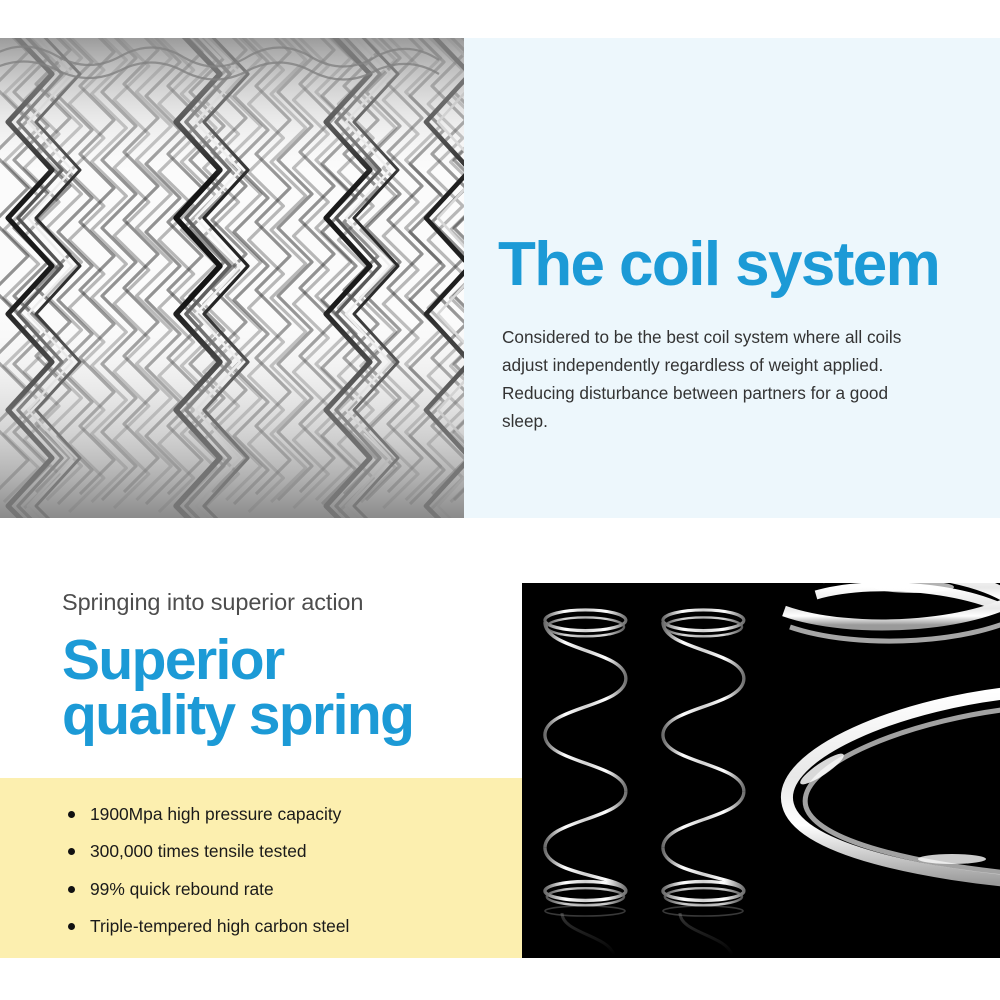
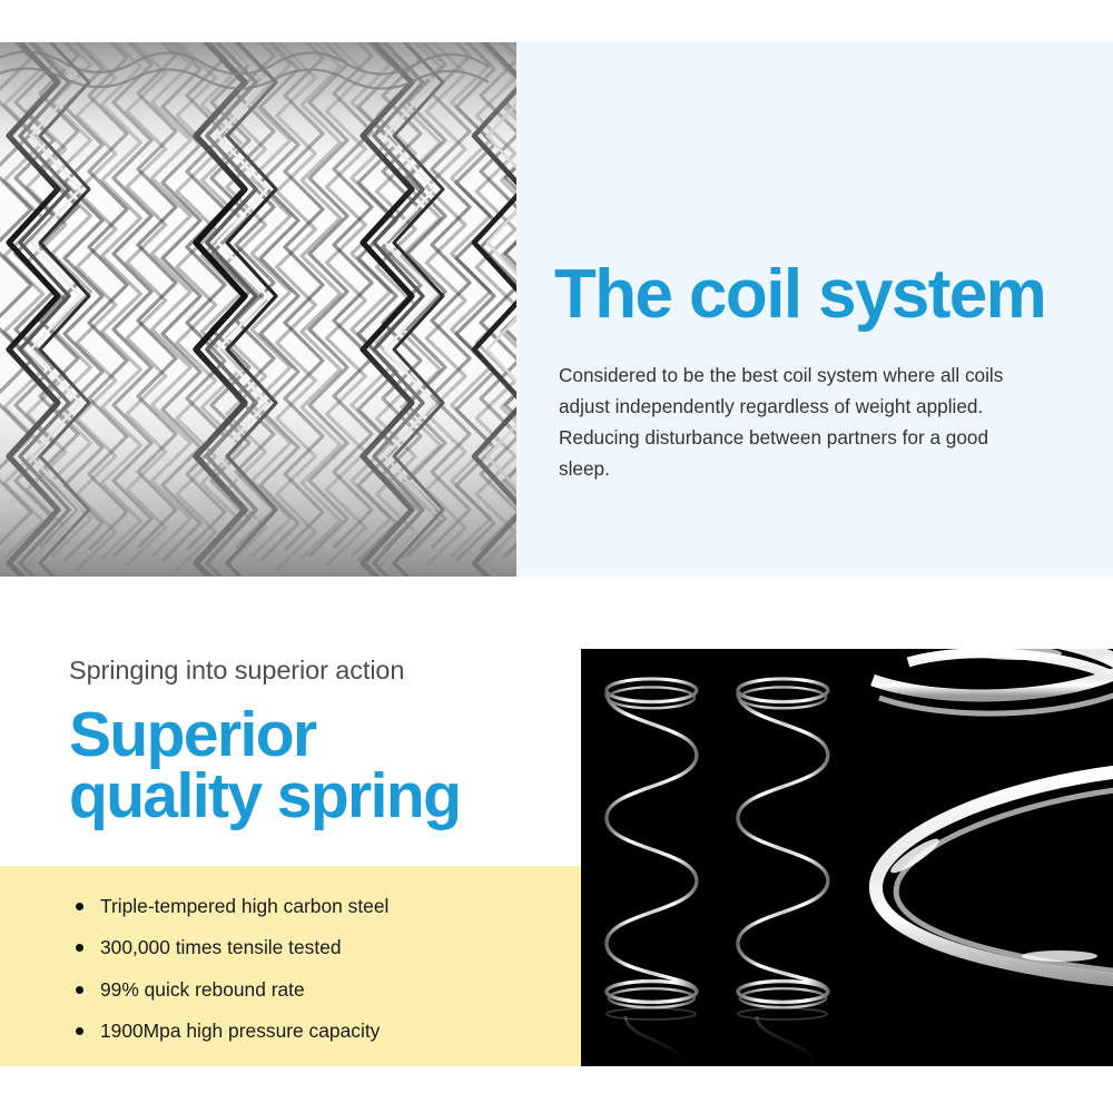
  The coil system
  Considered to be the best coil system where all coils adjust independently regardless of weight applied. Reducing disturbance between partners for a good sleep.
  Springing into superior action
  Superior
  quality spring
- 1900Mpa high pressure capacity
+ Triple-tempered high carbon steel
  300,000 times tensile tested
  99% quick rebound rate
- Triple-tempered high carbon steel
+ 1900Mpa high pressure capacity
